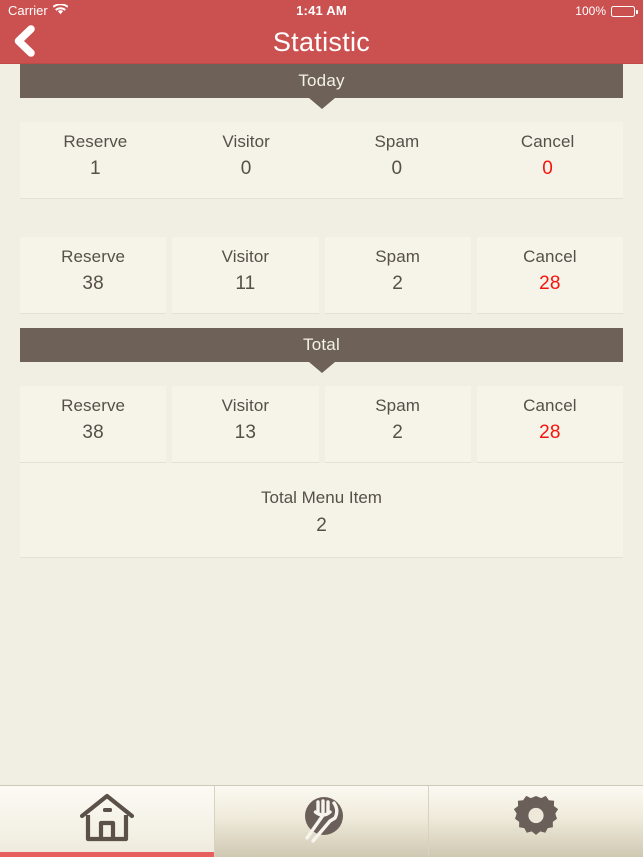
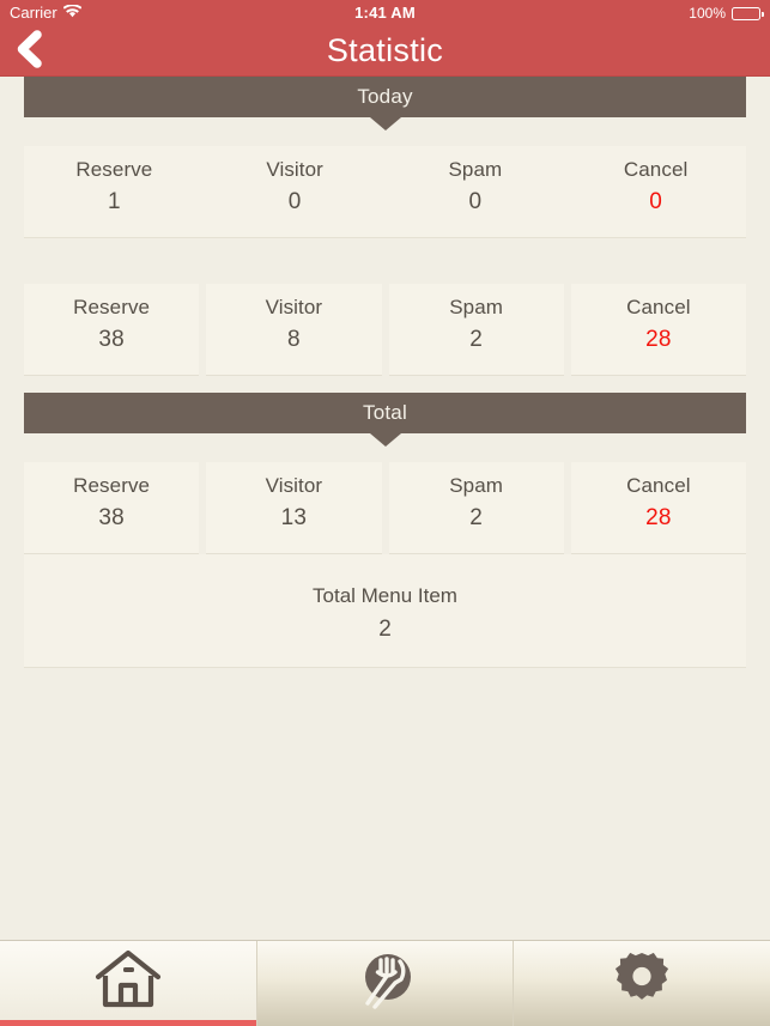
  Carrier
  1:41 AM
  100%
  Statistic
  Today
  Reserve
  1
  Visitor
  0
  Spam
  0
  Cancel
  0
  Reserve
  38
  Visitor
- 11
+ 8
  Spam
  2
  Cancel
  28
  Total
  Reserve
  38
  Visitor
  13
  Spam
  2
  Cancel
  28
  Total Menu Item
  2
